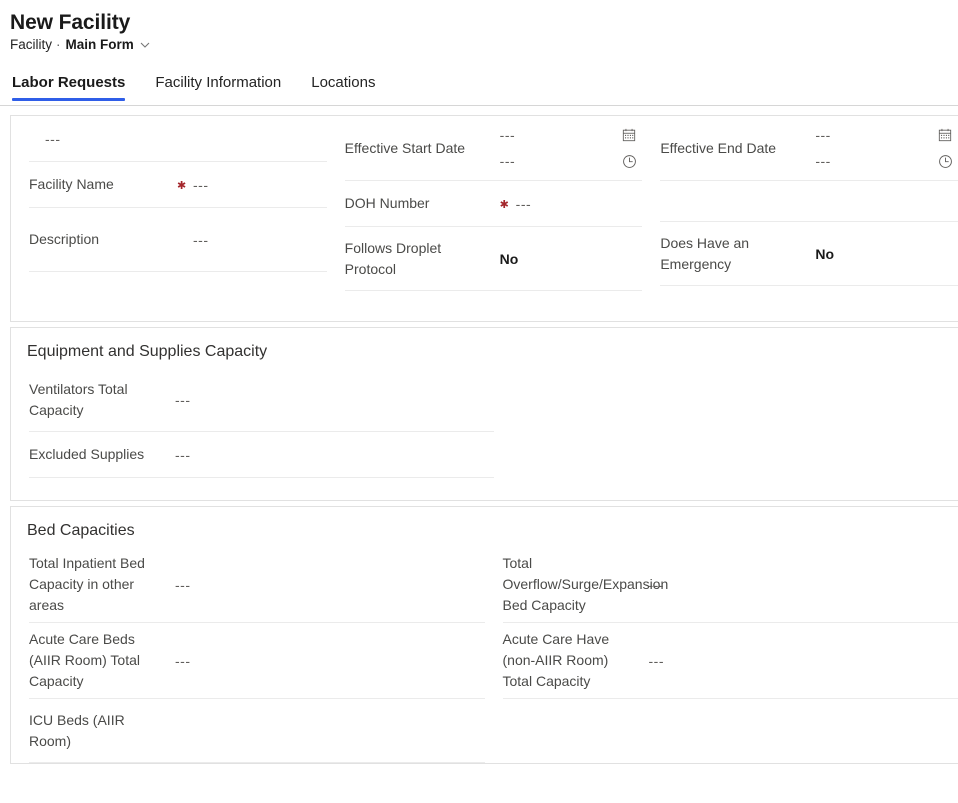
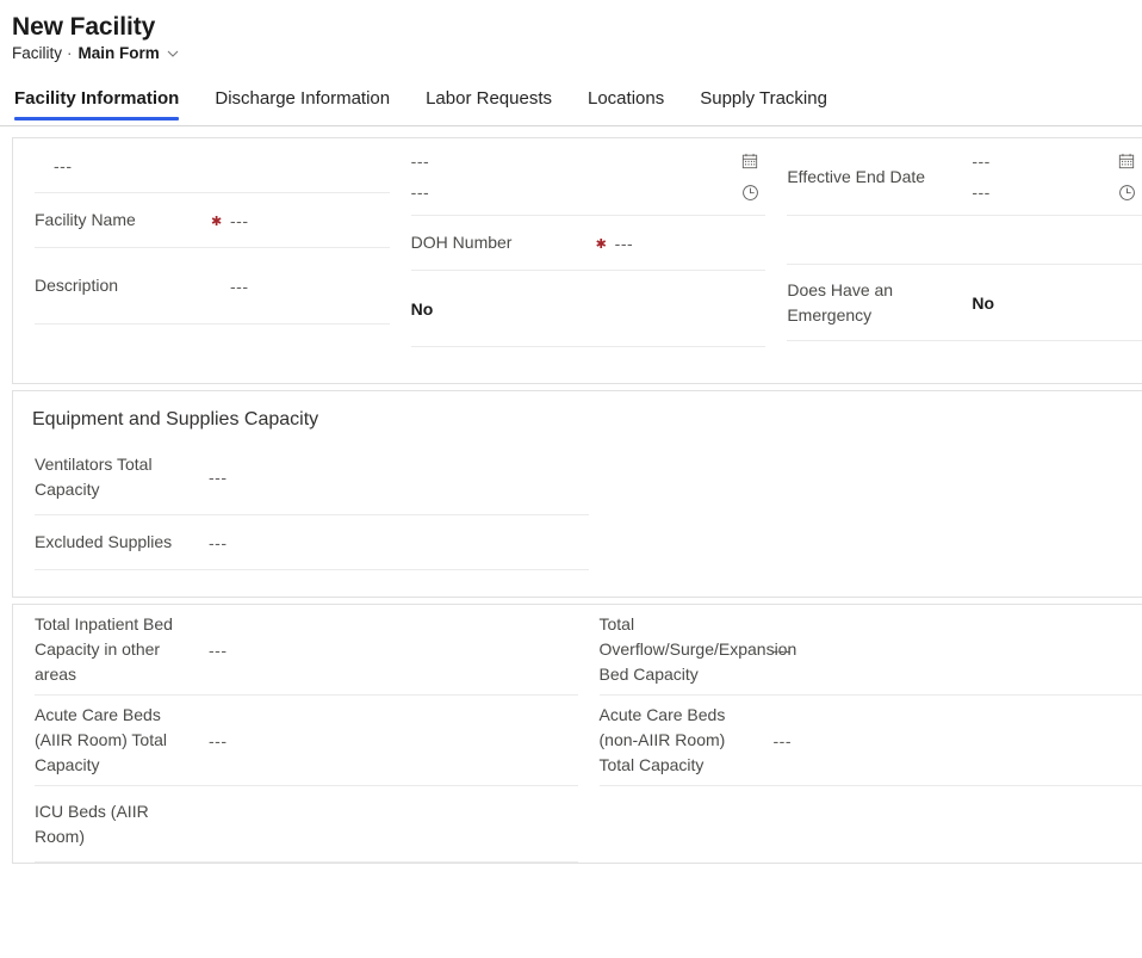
  New Facility
  Facility
  ·
  Main Form
- Labor Requests
+ Facility Information
+ Discharge Information
- Facility Information
+ Labor Requests
  Locations
+ Supply Tracking
  ---
  Facility Name
  ✱
  ---
  Description
  ---
- Effective Start Date
  ---
  ---
  DOH Number
  ✱
  ---
- Follows Droplet Protocol
  No
  Effective End Date
  ---
  ---
  Does Have an Emergency
  No
  Equipment and Supplies Capacity
  Ventilators Total Capacity
  ---
  Excluded Supplies
  ---
- Bed Capacities
  Total Inpatient Bed Capacity in other areas
  ---
  Acute Care Beds (AIIR Room) Total Capacity
  ---
  ICU Beds (AIIR Room)
  Total Overflow/Surge/Expans Bed Capacity
  ---
- Acute Care Have (non-AIIR Room) Total Capacity
+ Acute Care Beds (non-AIIR Room) Total Capacity
  ---
